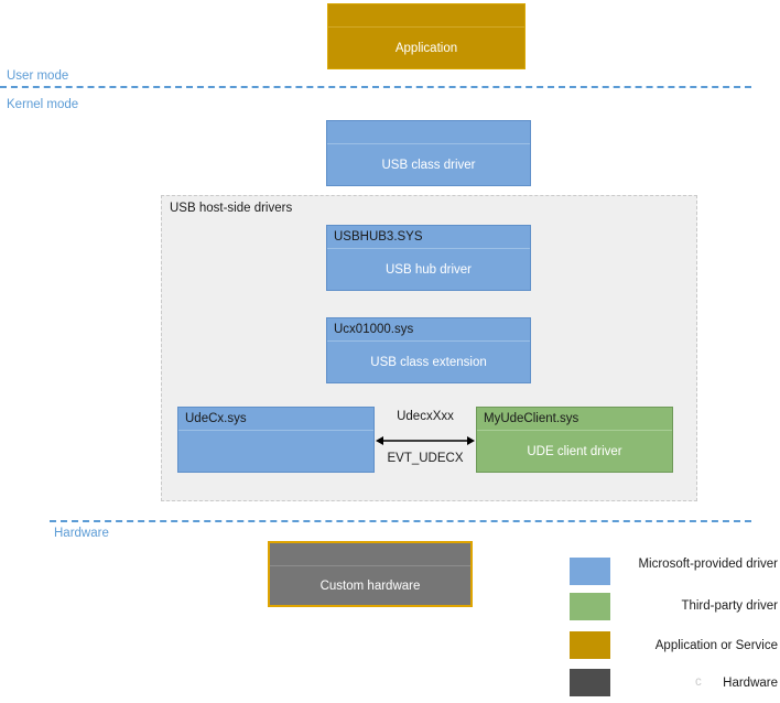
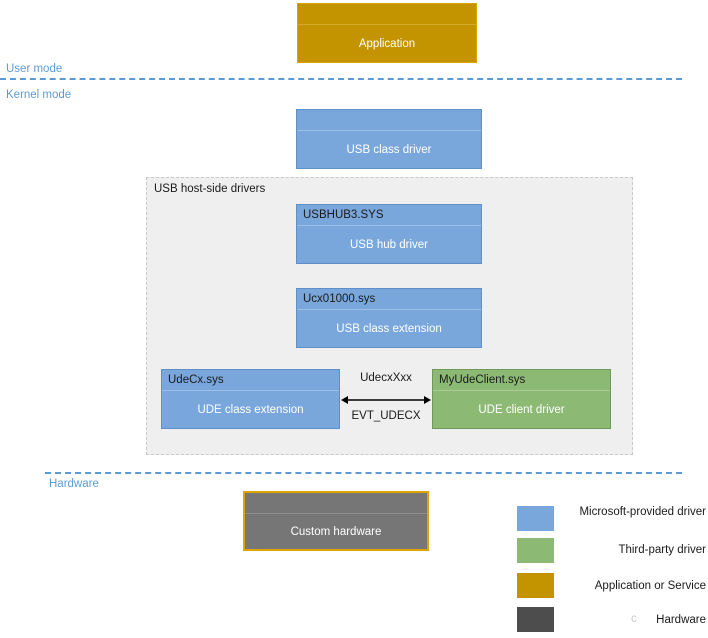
  Application
  User mode
  Kernel mode
  USB class driver
  USB host-side drivers
  USBHUB3.SYS
  USB hub driver
  Ucx01000.sys
  USB class extension
  UdeCx.sys
+ UDE class extension
  MyUdeClient.sys
  UDE client driver
  UdecxXxx
  EVT_UDECX
  Hardware
  Custom hardware
  Microsoft-provided driver
  Third-party driver
  Application or Service
  c
  Hardware
